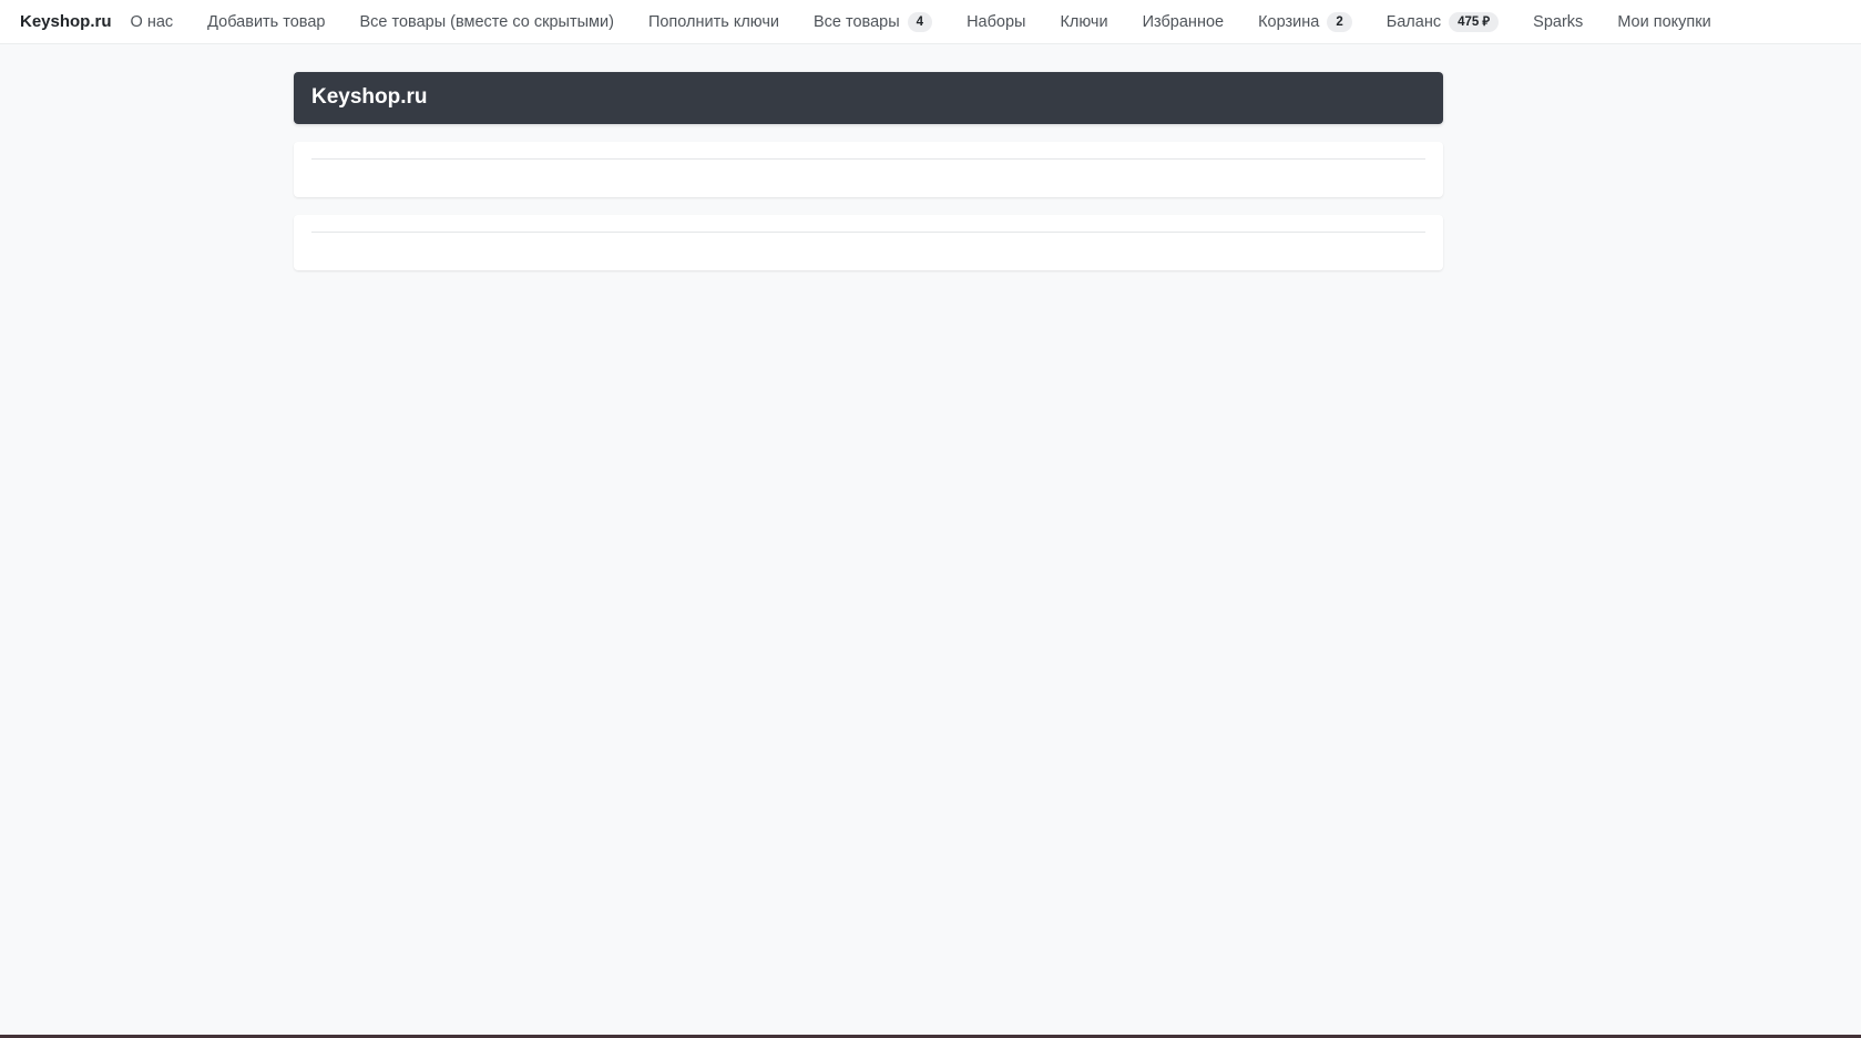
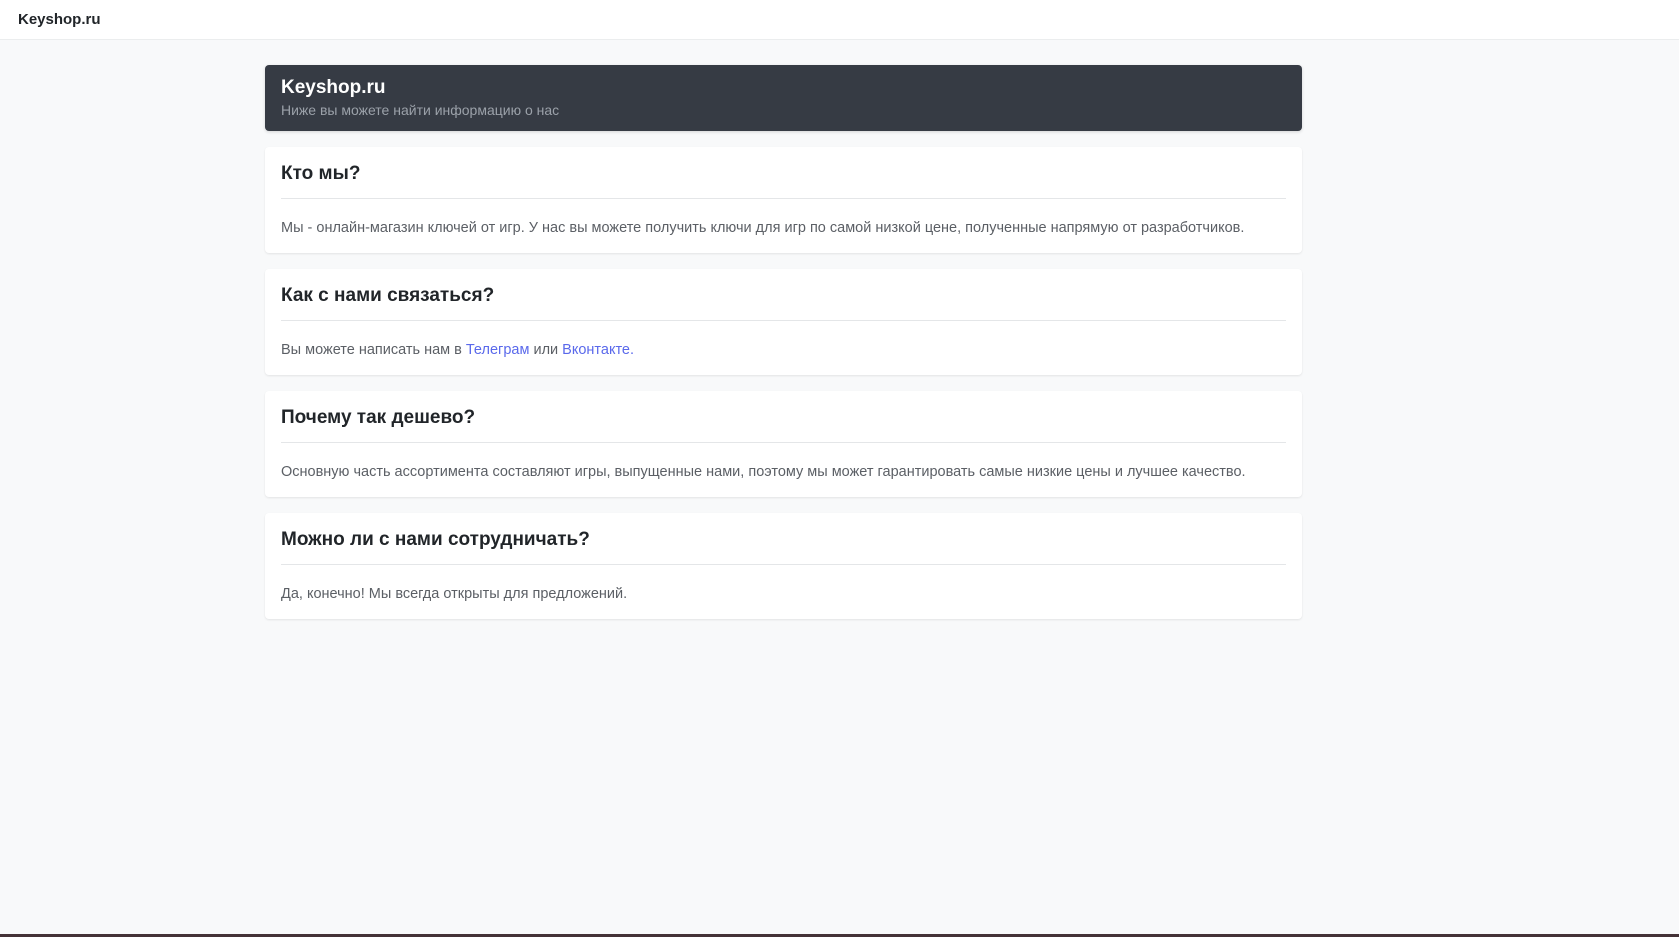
  Keyshop.ru
- О нас
- Добавить товар
- Все товары (вместе со скрытыми)
- Пополнить ключи
- Все товары
- 4
- Наборы
- Ключи
- Избранное
- Корзина
- 2
- Баланс
- 475 ₽
- Sparks
- Мои покупки
  Keyshop.ru
+ Ниже вы можете найти информацию о нас
+ Кто мы?
+ Мы - онлайн-магазин ключей от игр. У нас вы можете получить ключи для игр по самой низкой цене, полученные напрямую от разработчиков.
+ Как с нами связаться?
+ Вы можете написать нам в Телеграм или Вконтакте.
+ Почему так дешево?
+ Основную часть ассортимента составляют игры, выпущенные нами, поэтому мы может гарантировать самые низкие цены и лучшее качество.
+ Можно ли с нами сотрудничать?
+ Да, конечно! Мы всегда открыты для предложений.
